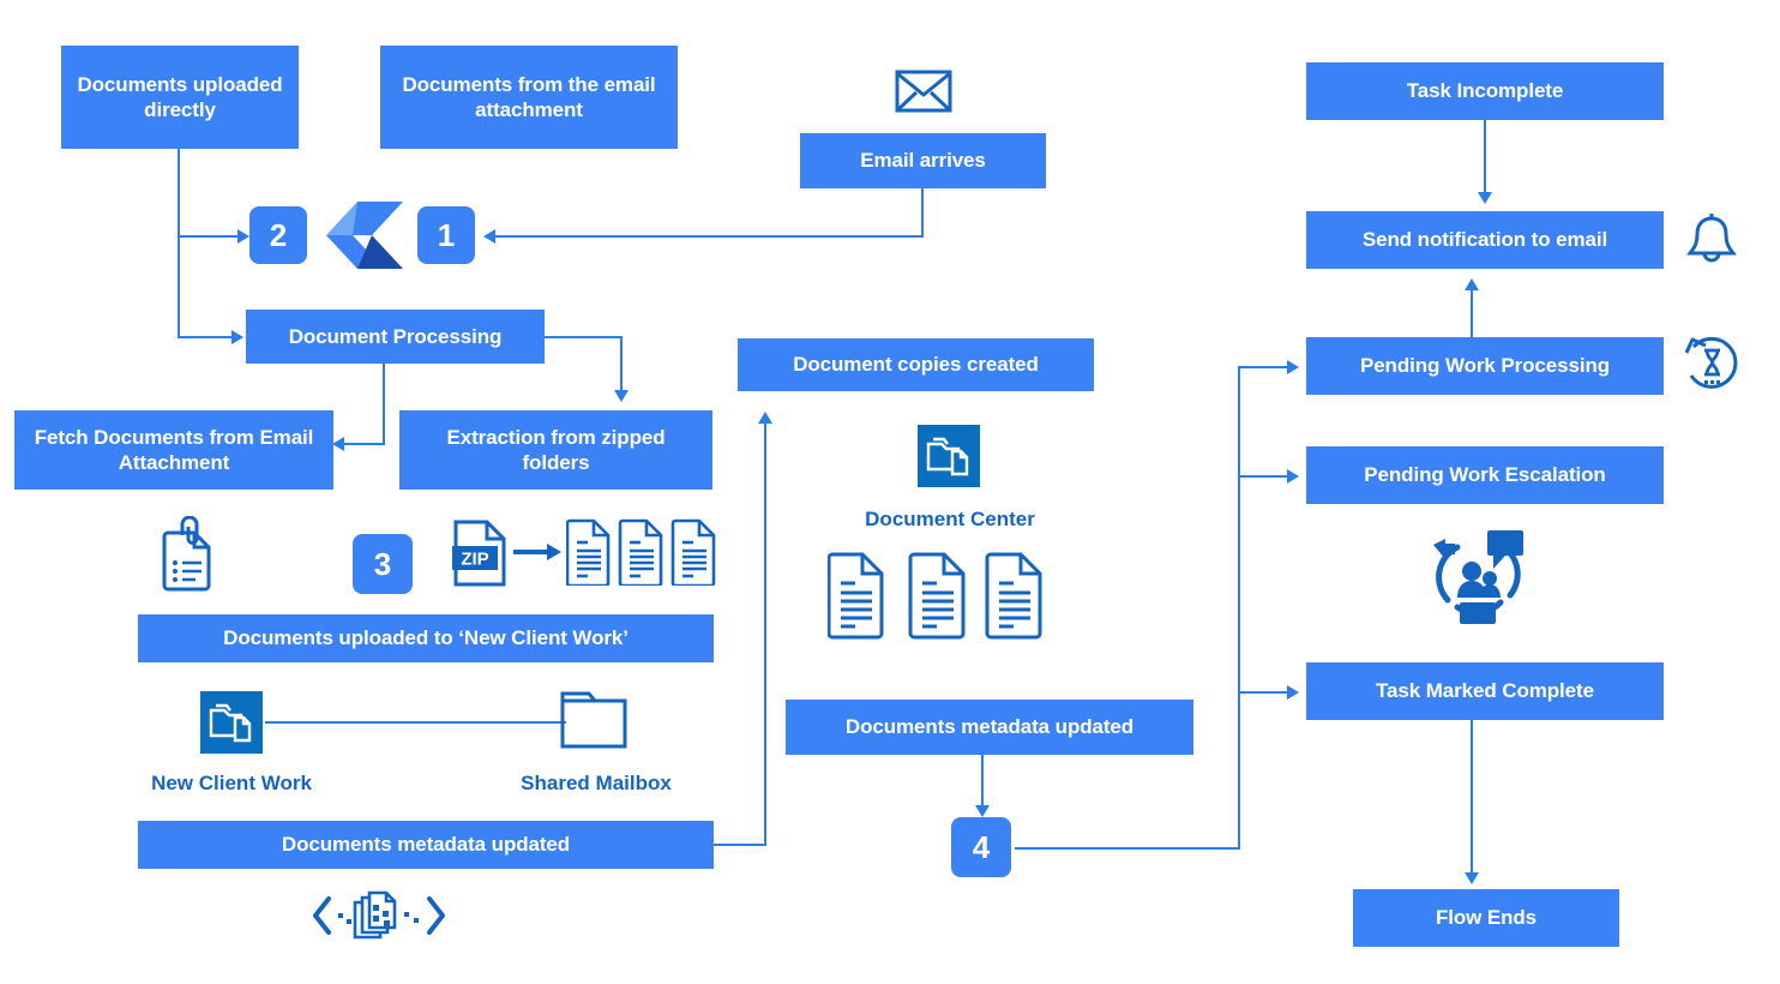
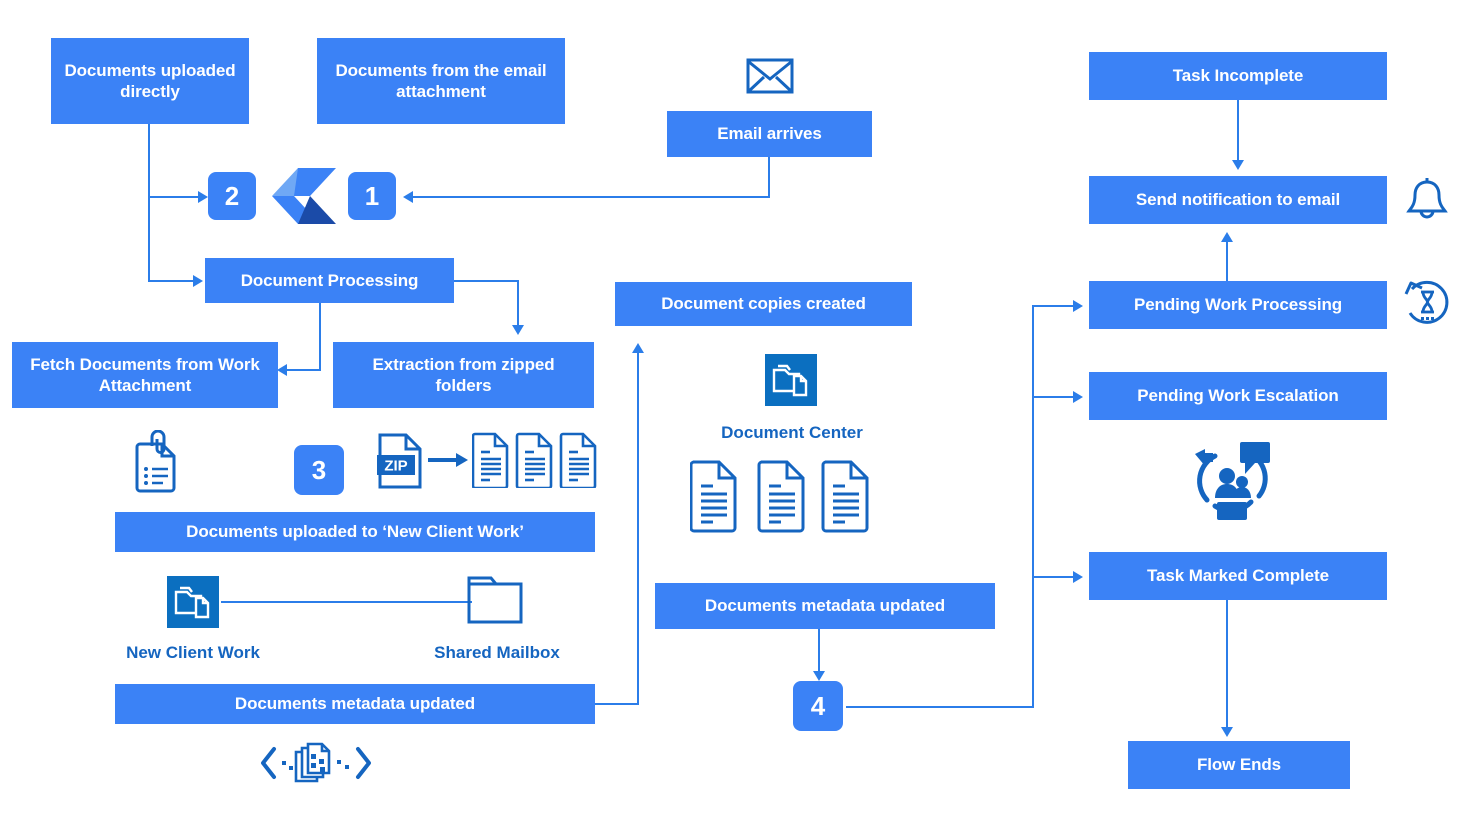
  Documents uploaded directly
  Documents from the email attachment
  Email arrives
  Document Processing
- Fetch Documents from Email Attachment
+ Fetch Documents from Work Attachment
  Extraction from zipped folders
  Documents uploaded to ‘New Client Work’
  Documents metadata updated
  Document copies created
  Documents metadata updated
  Task Incomplete
  Send notification to email
  Pending Work Processing
  Pending Work Escalation
  Task Marked Complete
  Flow Ends
  2
  1
  3
  4
  ZIP
  Document Center
  New Client Work
  Shared Mailbox
